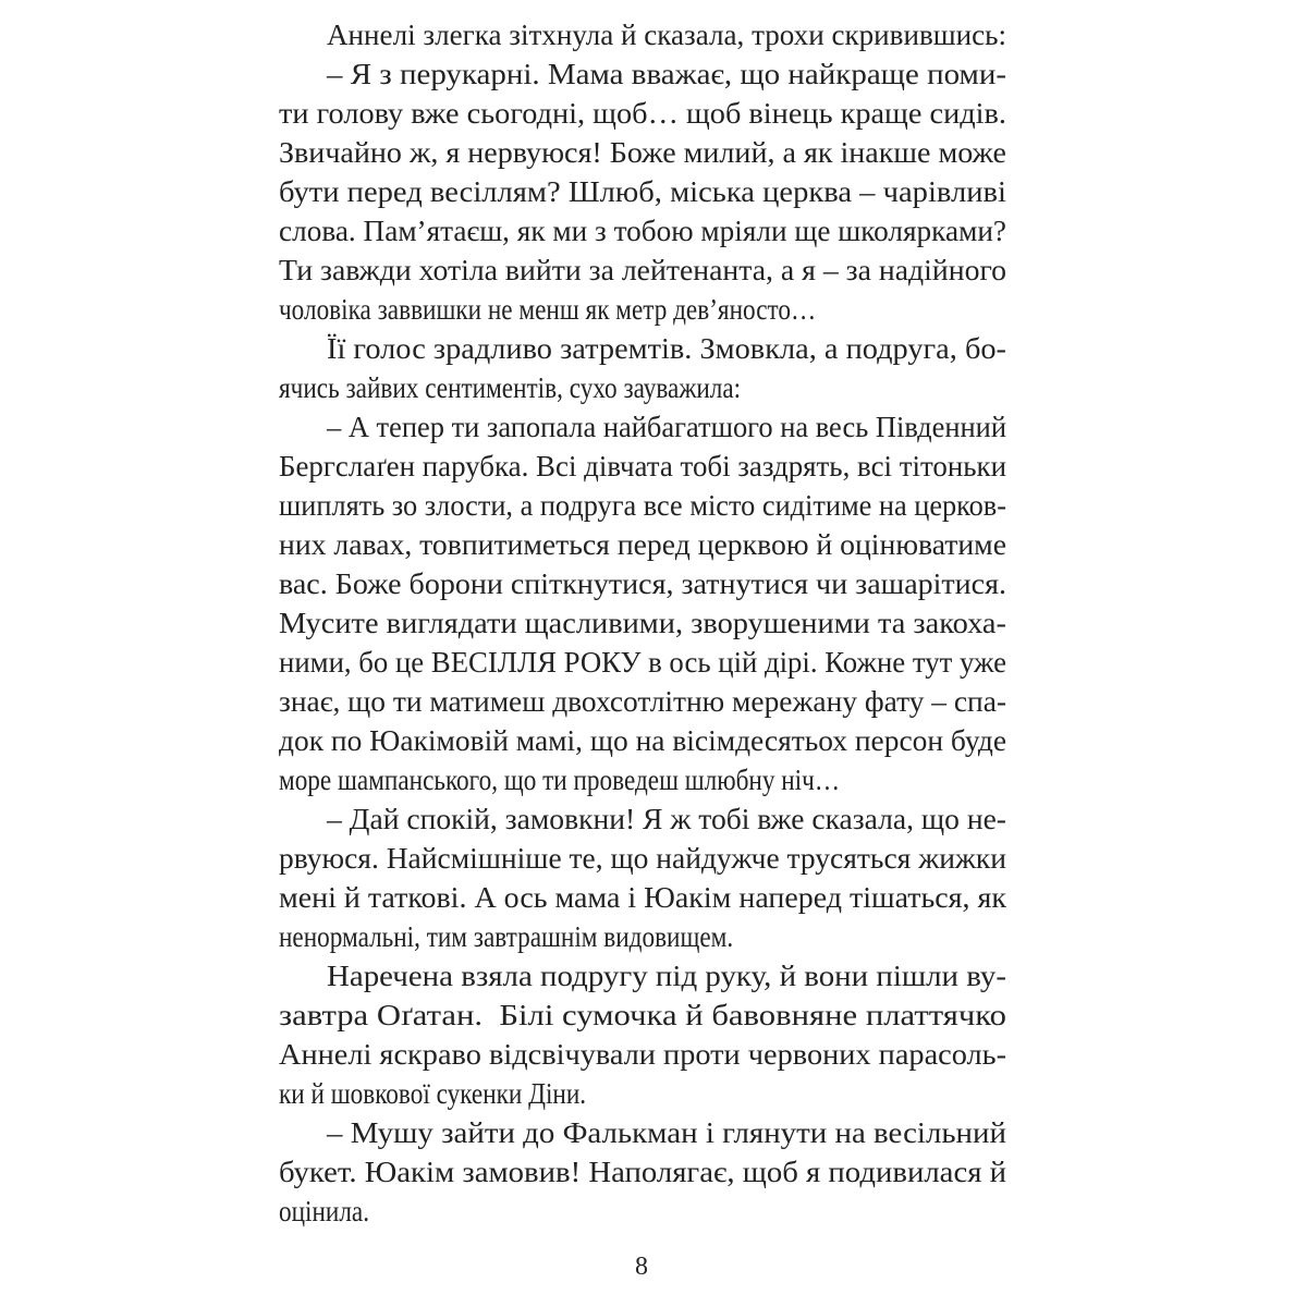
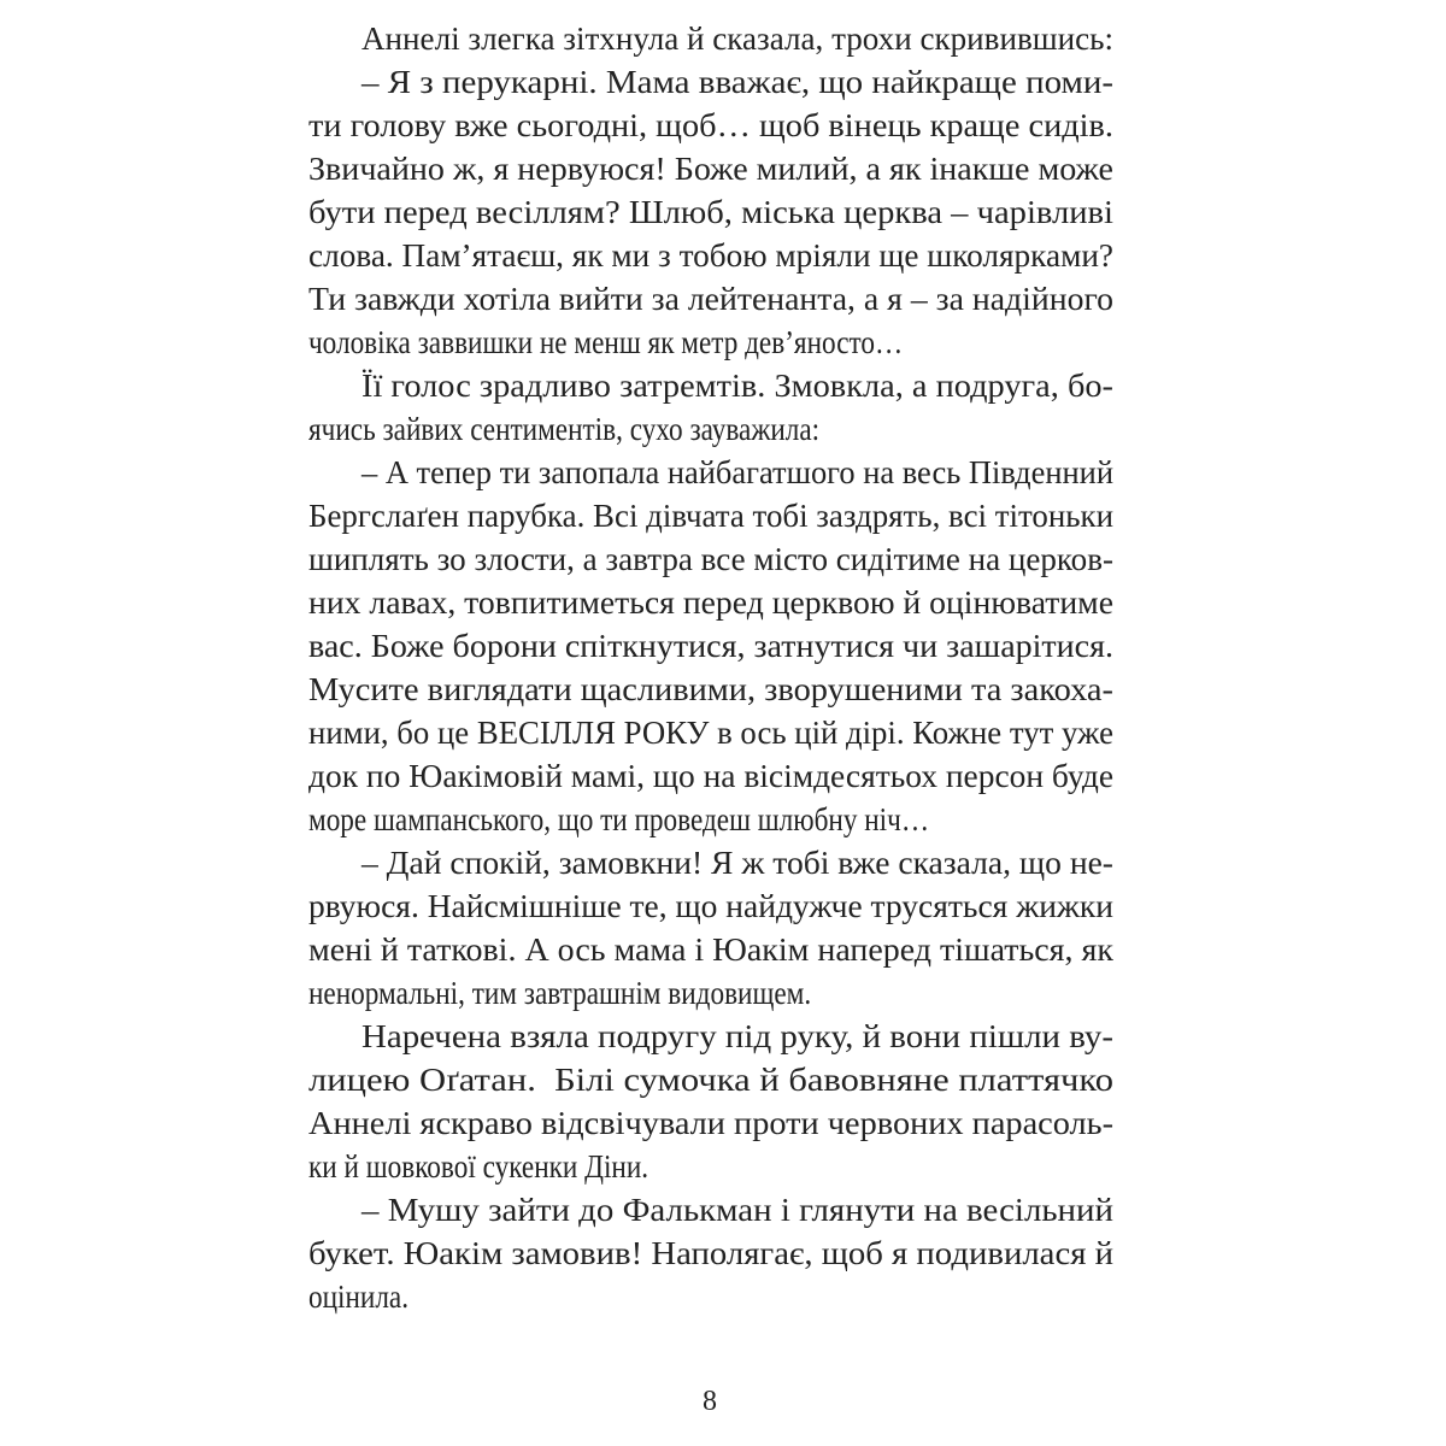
  Аннелі злегка зітхнула й сказала, трохи скривившись:
  – Я з перукарні. Мама вважає, що найкраще поми-
  ти голову вже сьогодні, щоб… щоб вінець краще сидів.
  Звичайно ж, я нервуюся! Боже милий, а як інакше може
  бути перед весіллям? Шлюб, міська церква – чарівливі
  слова. Пам’ятаєш, як ми з тобою мріяли ще школярками?
  Ти завжди хотіла вийти за лейтенанта, а я – за надійного
  чоловіка заввишки не менш як метр дев’яносто…
  Її голос зрадливо затремтів. Змовкла, а подруга, бо-
  ячись зайвих сентиментів, сухо зауважила:
  – А тепер ти запопала найбагатшого на весь Південний
  Бергслаґен парубка. Всі дівчата тобі заздрять, всі тітоньки
- шиплять зо злости, а подруга все місто сидітиме на церков-
+ шиплять зо злости, а завтра все місто сидітиме на церков-
  них лавах, товпитиметься перед церквою й оцінюватиме
  вас. Боже борони спіткнутися, затнутися чи зашарітися.
  Мусите виглядати щасливими, зворушеними та закоха-
  ними, бо це ВЕСІЛЛЯ РОКУ в ось цій дірі. Кожне тут уже
- знає, що ти матимеш двохсотлітню мережану фату – спа-
  док по Юакімовій мамі, що на вісімдесятьох персон буде
  море шампанського, що ти проведеш шлюбну ніч…
  – Дай спокій, замовкни! Я ж тобі вже сказала, що не-
  рвуюся. Найсмішніше те, що найдужче трусяться жижки
  мені й таткові. А ось мама і Юакім наперед тішаться, як
  ненормальні, тим завтрашнім видовищем.
  Наречена взяла подругу під руку, й вони пішли ву-
- завтра Оґатан. Білі сумочка й бавовняне платтячко
+ лицею Оґатан. Білі сумочка й бавовняне платтячко
  Аннелі яскраво відсвічували проти червоних парасоль-
  ки й шовкової сукенки Діни.
  – Мушу зайти до Фалькман і глянути на весільний
  букет. Юакім замовив! Наполягає, щоб я подивилася й
  оцінила.
  8
